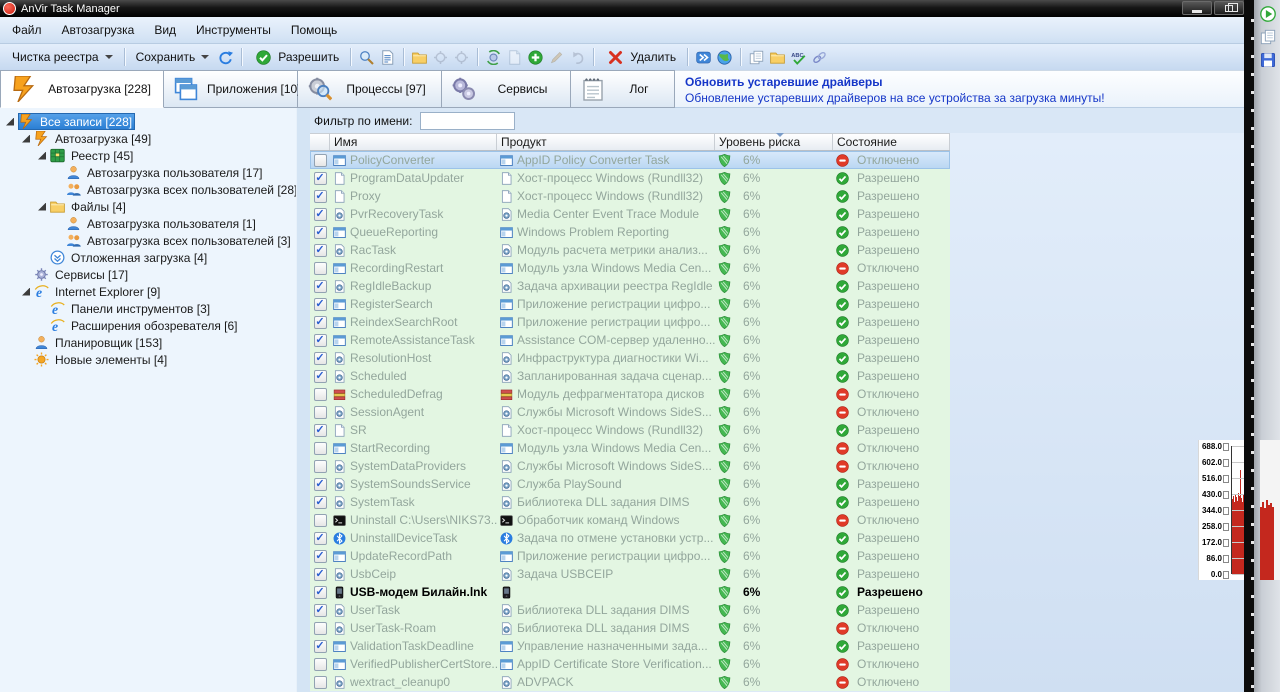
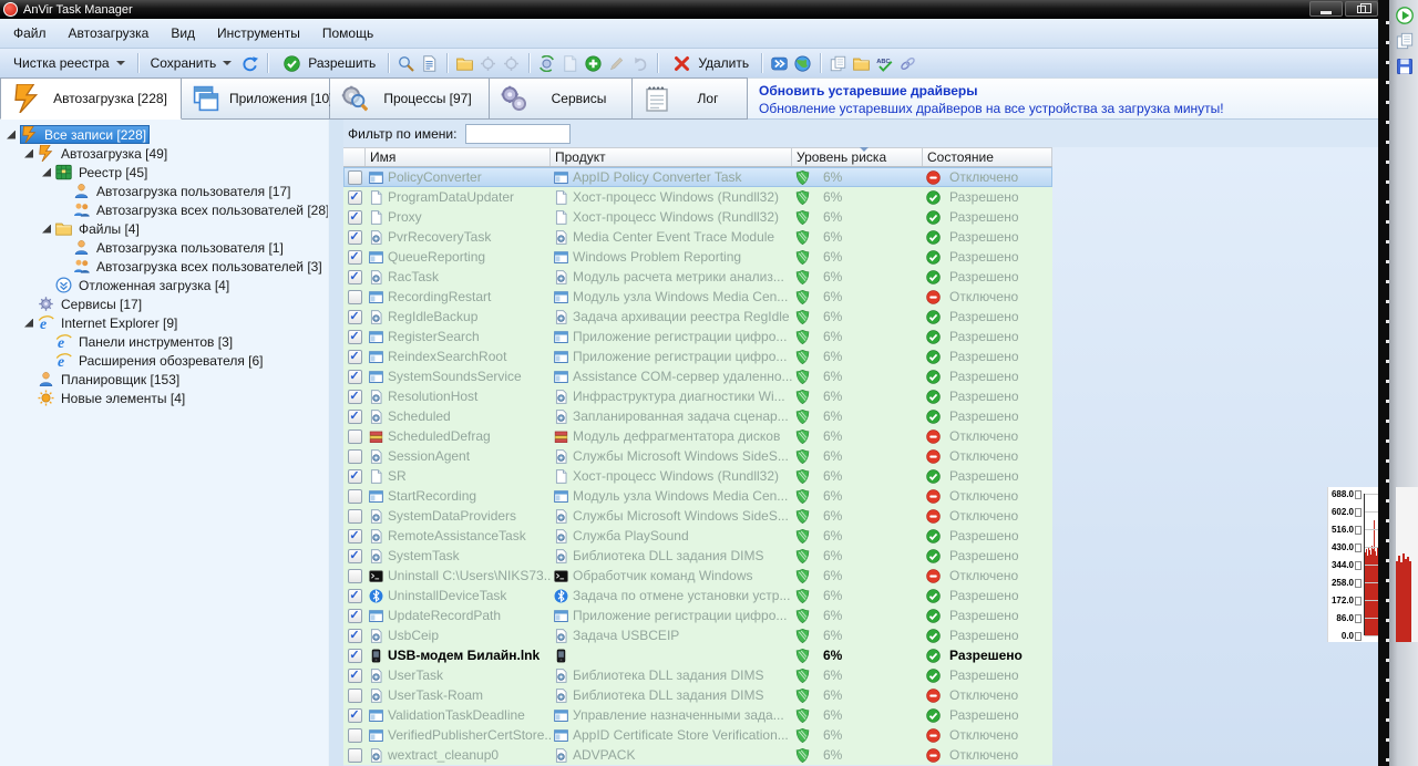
  AnVir Task Manager
  Файл
  Автозагрузка
  Вид
  Инструменты
  Помощь
  Чистка реестра
  Сохранить
  Разрешить
  Удалить
  Автозагрузка [228]
  Приложения [10
  Процессы [97]
  Сервисы
  Лог
  Обновить устаревшие драйверы
  Обновление устаревших драйверов на все устройства за загрузка минуты!
  Все записи [228]
  Автозагрузка [49]
  Реестр [45]
  Автозагрузка пользователя [17]
  Автозагрузка всех пользователей [28
  Файлы [4]
  Автозагрузка пользователя [1]
  Автозагрузка всех пользователей [3]
  Отложенная загрузка [4]
  Сервисы [17]
  e
  Internet Explorer [9]
  e
  Панели инструментов [3]
  e
  Расширения обозревателя [6]
  Планировщик [153]
  Новые элементы [4]
  Фильтр по имени:
  Имя
  Продукт
  Уровень риска
  Состояние
  PolicyConverter
  AppID Policy Converter Task
  6%
  Отключено
  ✓
  ProgramDataUpdater
  Хост-процесс Windows (Rundll32)
  6%
  Разрешено
  ✓
  Proxy
  Хост-процесс Windows (Rundll32)
  6%
  Разрешено
  ✓
  PvrRecoveryTask
  Media Center Event Trace Module
  6%
  Разрешено
  ✓
  QueueReporting
  Windows Problem Reporting
  6%
  Разрешено
  ✓
  RacTask
  Модуль расчета метрики анализ...
  6%
  Разрешено
  RecordingRestart
  Модуль узла Windows Media Cen...
  6%
  Отключено
  ✓
  RegIdleBackup
  Задача архивации реестра RegIdle
  6%
  Разрешено
  ✓
  RegisterSearch
  Приложение регистрации цифро...
  6%
  Разрешено
  ✓
  ReindexSearchRoot
  Приложение регистрации цифро...
  6%
  Разрешено
  ✓
- RemoteAssistanceTask
+ SystemSoundsService
  Assistance COM-сервер удаленно...
  6%
  Разрешено
  ✓
  ResolutionHost
  Инфраструктура диагностики Wi...
  6%
  Разрешено
  ✓
  Scheduled
  Запланированная задача сценар...
  6%
  Разрешено
  ScheduledDefrag
  Модуль дефрагментатора дисков
  6%
  Отключено
  SessionAgent
  Службы Microsoft Windows SideS...
  6%
  Отключено
  ✓
  SR
  Хост-процесс Windows (Rundll32)
  6%
  Разрешено
  StartRecording
  Модуль узла Windows Media Cen...
  6%
  Отключено
  SystemDataProviders
  Службы Microsoft Windows SideS...
  6%
  Отключено
  ✓
- SystemSoundsService
+ RemoteAssistanceTask
  Служба PlaySound
  6%
  Разрешено
  ✓
  SystemTask
  Библиотека DLL задания DIMS
  6%
  Разрешено
  Uninstall C:\Users\NIKS73..
  Обработчик команд Windows
  6%
  Отключено
  ✓
  UninstallDeviceTask
  Задача по отмене установки устр...
  6%
  Разрешено
  ✓
  UpdateRecordPath
  Приложение регистрации цифро...
  6%
  Разрешено
  ✓
  UsbCeip
  Задача USBCEIP
  6%
  Разрешено
  ✓
  USB-модем Билайн.lnk
  6%
  Разрешено
  ✓
  UserTask
  Библиотека DLL задания DIMS
  6%
  Разрешено
  UserTask-Roam
  Библиотека DLL задания DIMS
  6%
  Отключено
  ✓
  ValidationTaskDeadline
  Управление назначенными зада...
  6%
  Разрешено
  VerifiedPublisherCertStore..
  AppID Certificate Store Verification...
  6%
  Отключено
  wextract_cleanup0
  ADVPACK
  6%
  Отключено
  688.0
  602.0
  516.0
  430.0
  344.0
  258.0
  172.0
  86.0
  0.0
